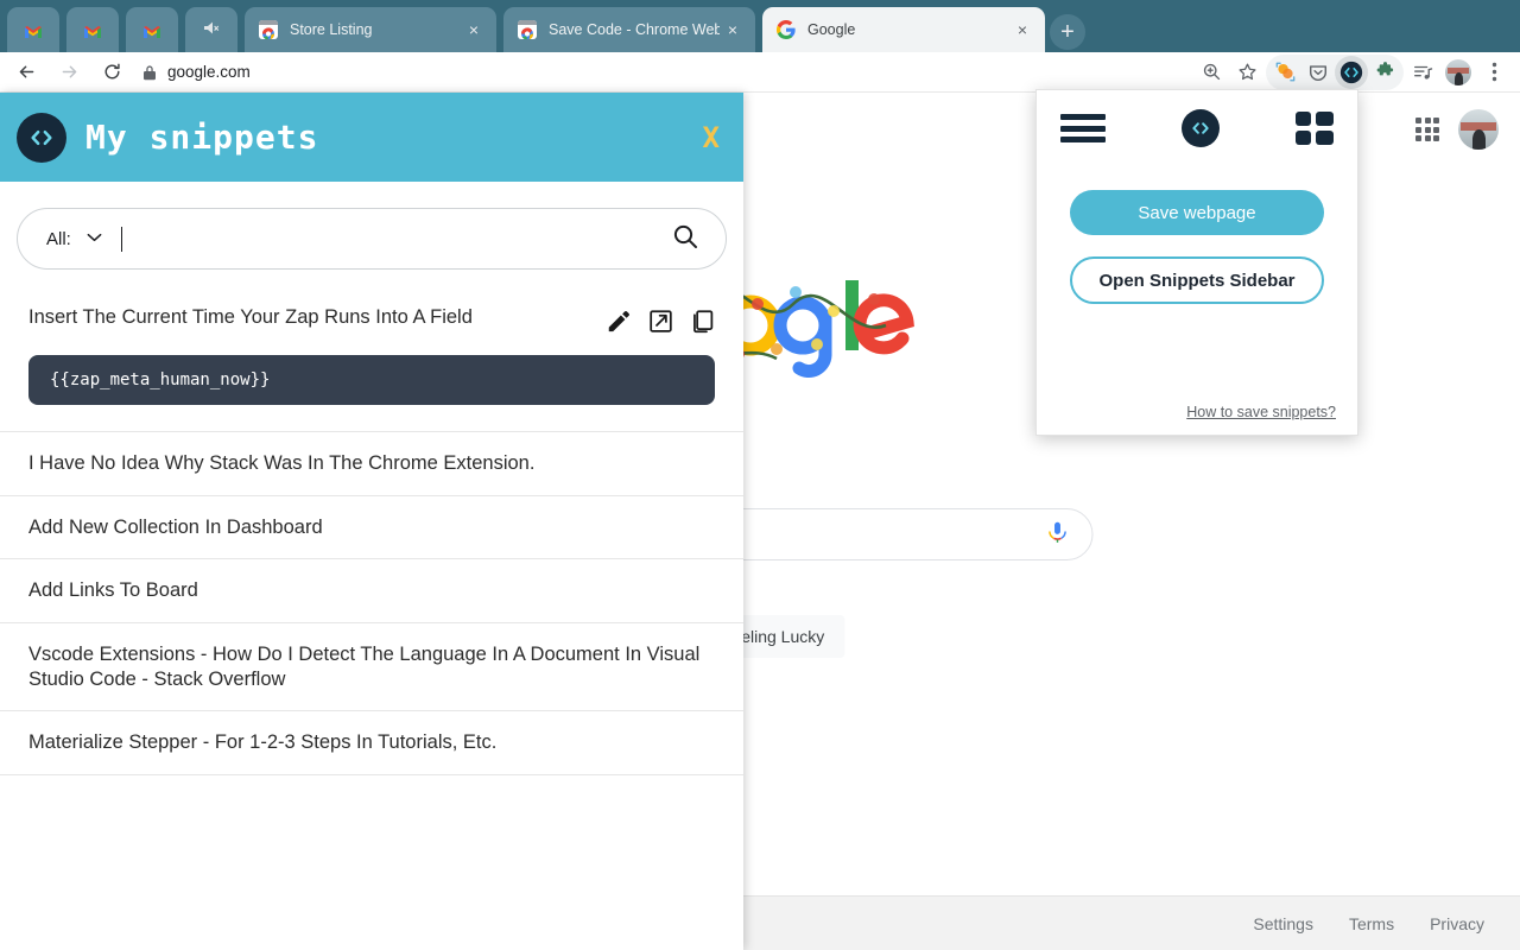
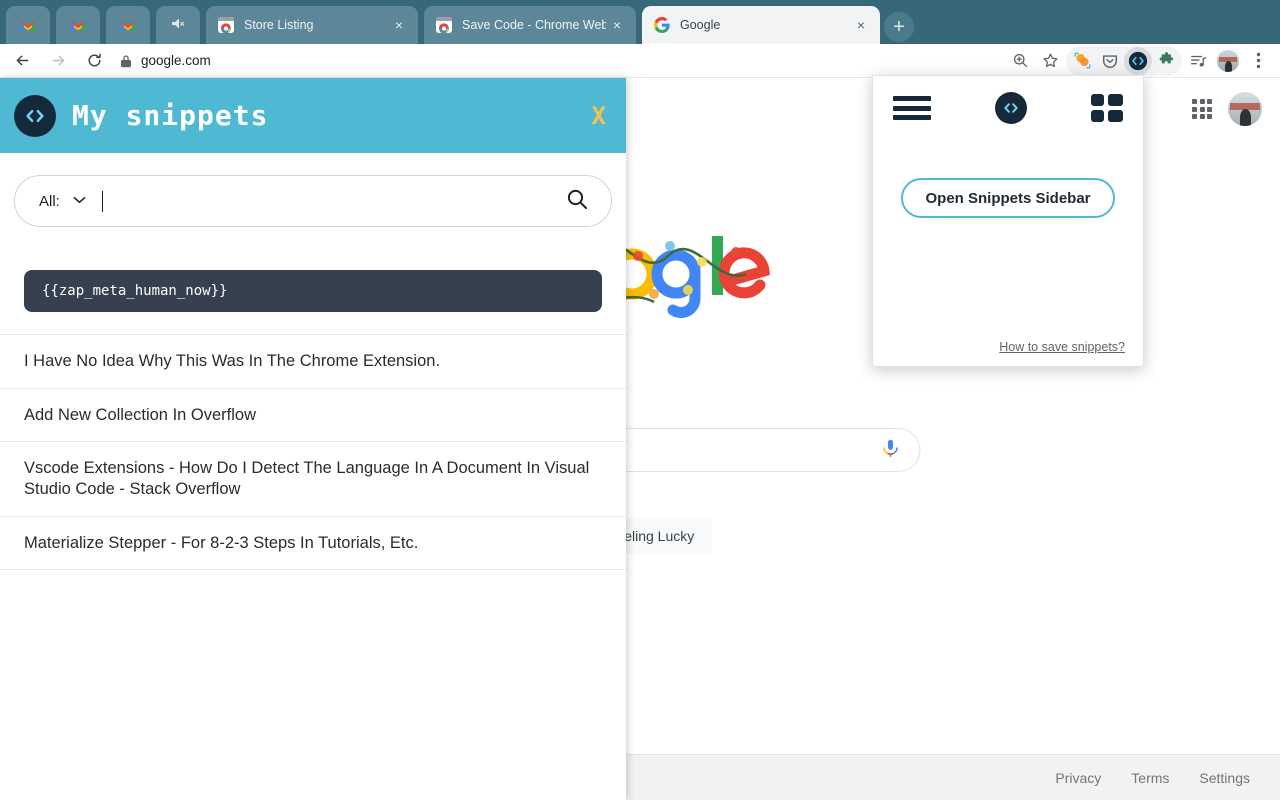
  Store Listing
  ×
  Save Code - Chrome Web
  ×
  Google
  ×
  +
  google.com
- Settings
+ Privacy
  Terms
- Privacy
+ Settings
  My snippets
  X
  All:
- Insert The Current Time Your Zap Runs Into A Field
  {{zap_meta_human_now}}
- I Have No Idea Why Stack Was In The Chrome Extension.
+ I Have No Idea Why This Was In The Chrome Extension.
- Add New Collection In Dashboard
+ Add New Collection In Overflow
- Add Links To Board
  Vscode Extensions - How Do I Detect The Language In A Document In Visual Studio Code - Stack Overflow
- Materialize Stepper - For 1-2-3 Steps In Tutorials, Etc.
+ Materialize Stepper - For 8-2-3 Steps In Tutorials, Etc.
- Save webpage
  Open Snippets Sidebar
  How to save snippets?
